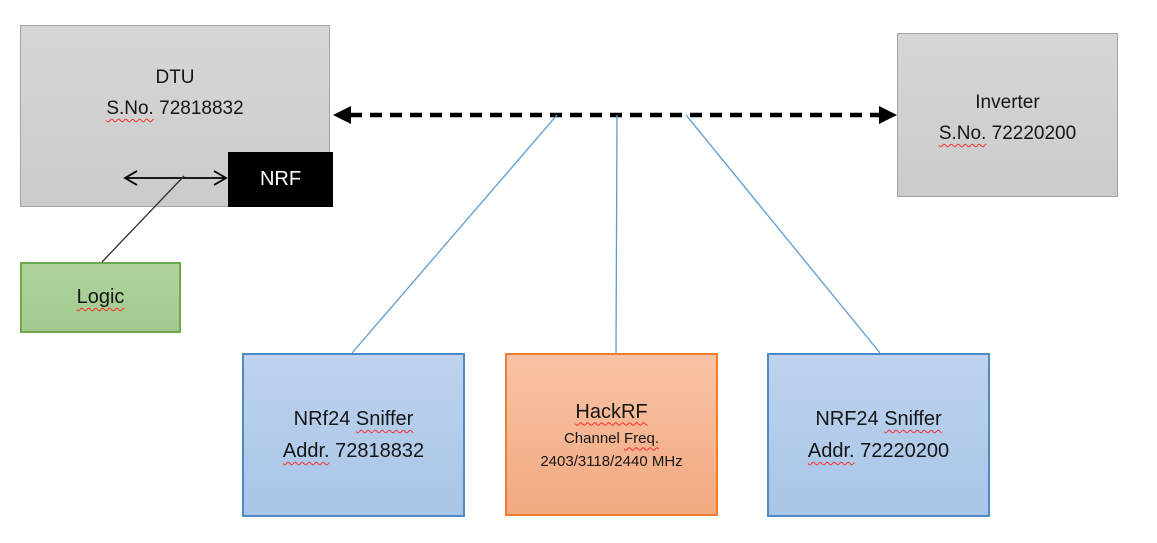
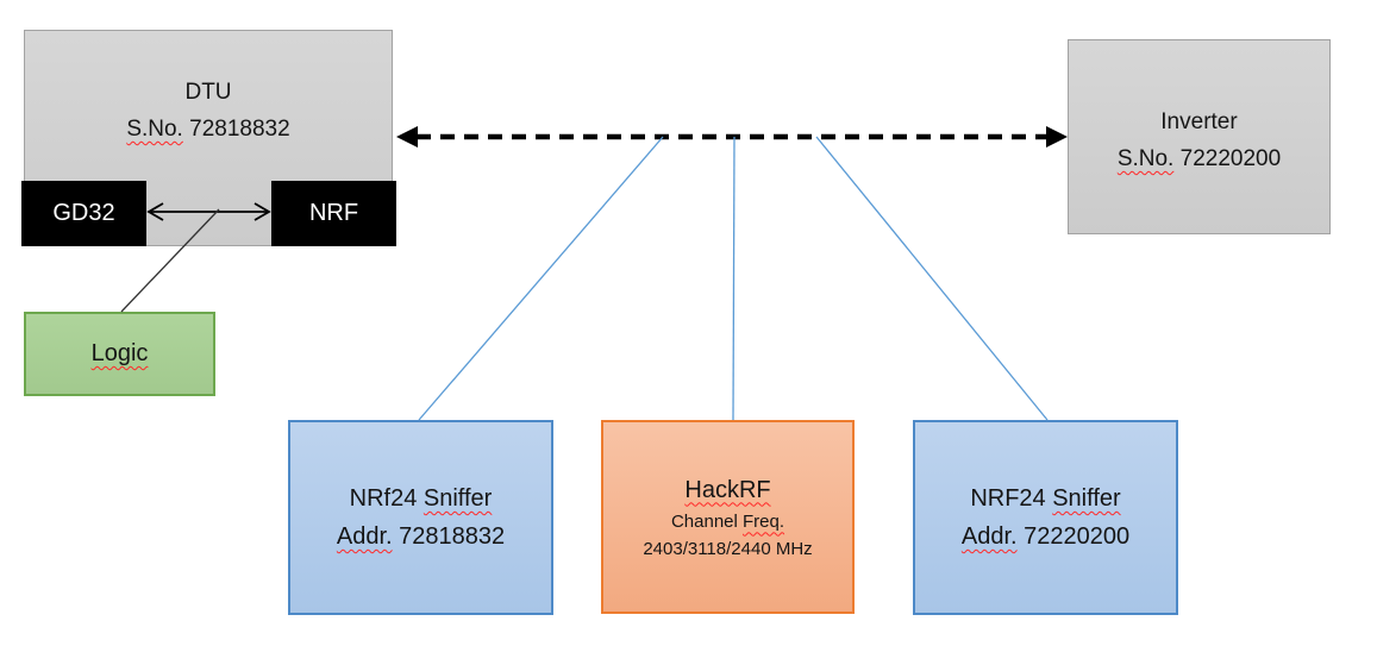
  DTU
  S.No. 72818832
+ GD32
  NRF
  Logic
  Inverter
  S.No. 72220200
  NRf24 Sniffer
  Addr. 72818832
  HackRF
  Channel Freq.
  2403/3118/2440 MHz
  NRF24 Sniffer
  Addr. 72220200
